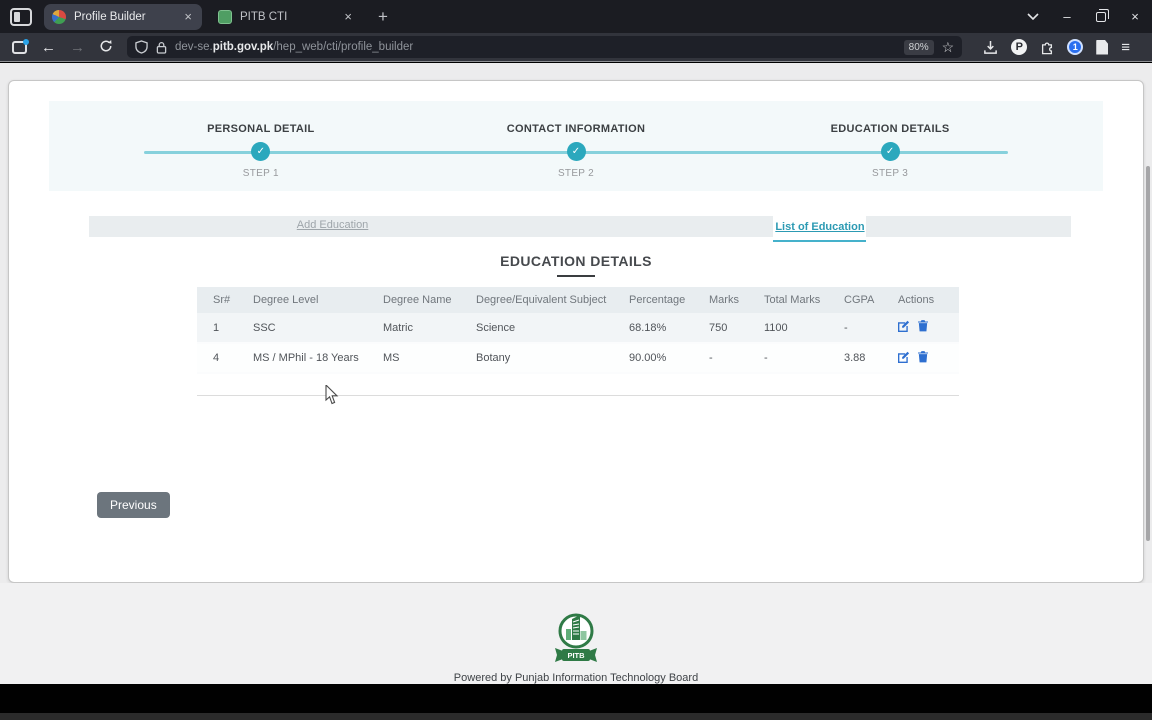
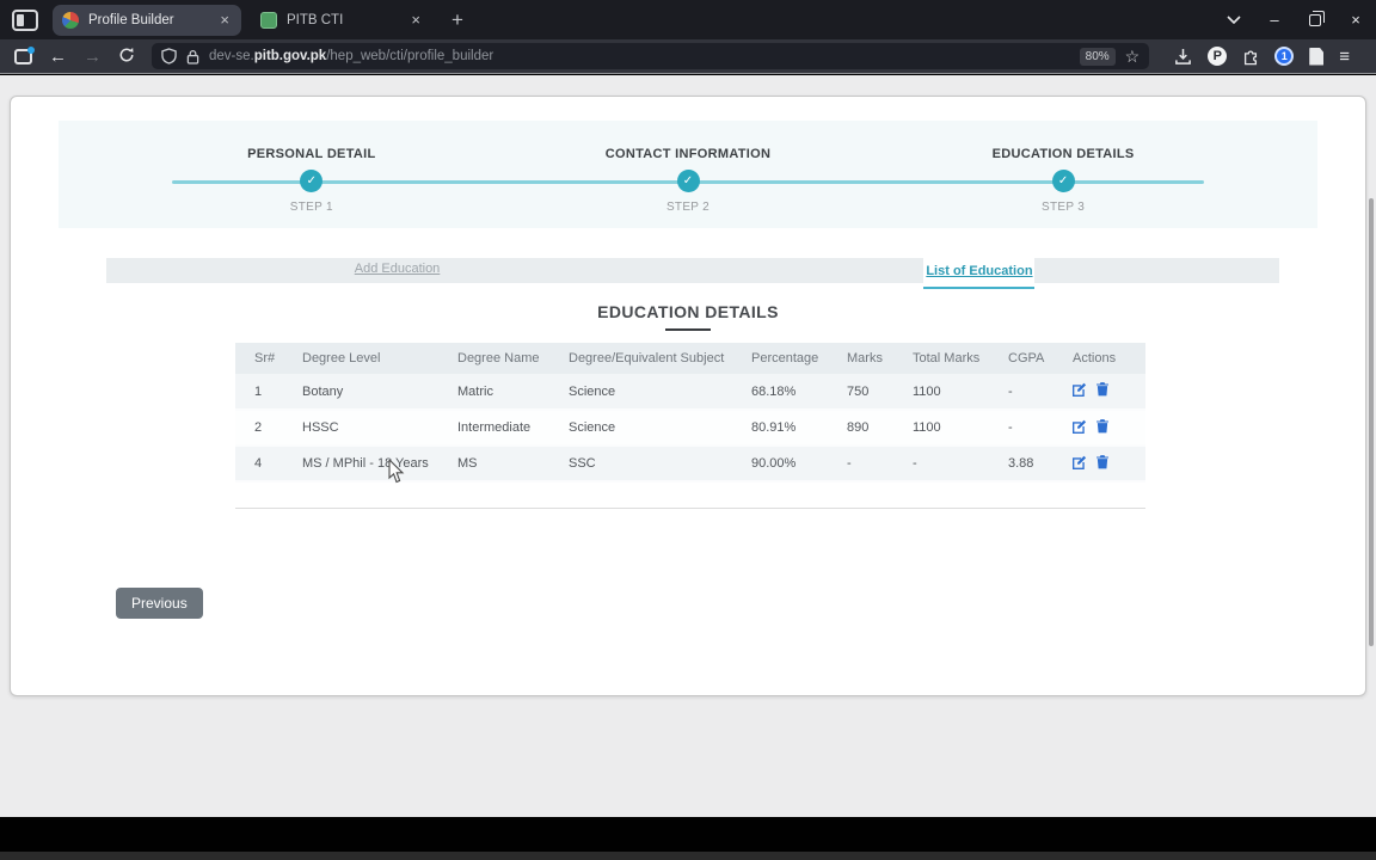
  Profile Builder
  ×
  PITB CTI
  ×
  +
  –
  ×
  ←
  →
  dev-se.pitb.gov.pk/hep_web/cti/profile_builder
  80%
  ☆
  P
  1
  ≡
  PERSONAL DETAIL
  ✓
  STEP 1
  CONTACT INFORMATION
  ✓
  STEP 2
  EDUCATION DETAILS
  ✓
  STEP 3
  Add Education
  List of Education
  EDUCATION DETAILS
  Sr#	Degree Level	Degree Name	Degree/Equivalent Subject	Percentage	Marks	Total Marks	CGPA	Actions
- 1	SSC	Matric	Science	68.18%	750	1100	-
+ 1	Botany	Matric	Science	68.18%	750	1100	-
+ 2	HSSC	Intermediate	Science	80.91%	890	1100	-
- 4	MS / MPhil - 18 Years	MS	Botany	90.00%	-	-	3.88
+ 4	MS / MPhil - 18 Years	MS	SSC	90.00%	-	-	3.88
  Previous
- PITB
- Powered by Punjab Information Technology Board
